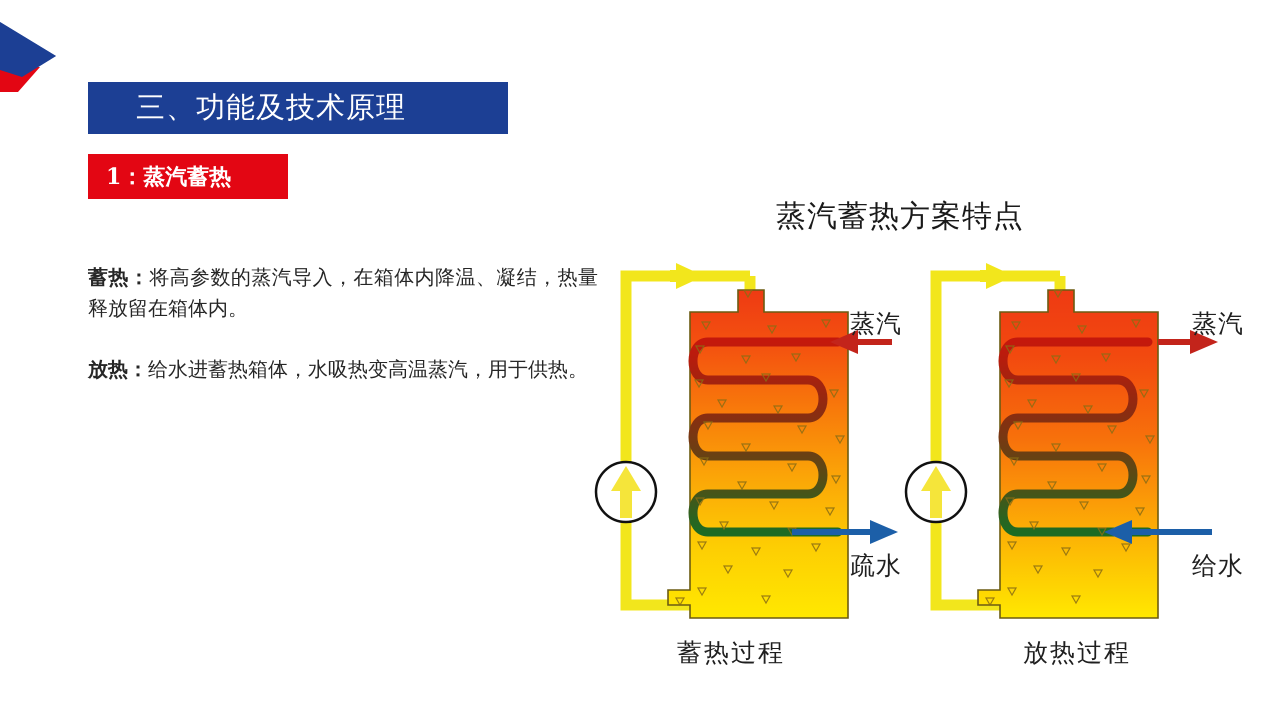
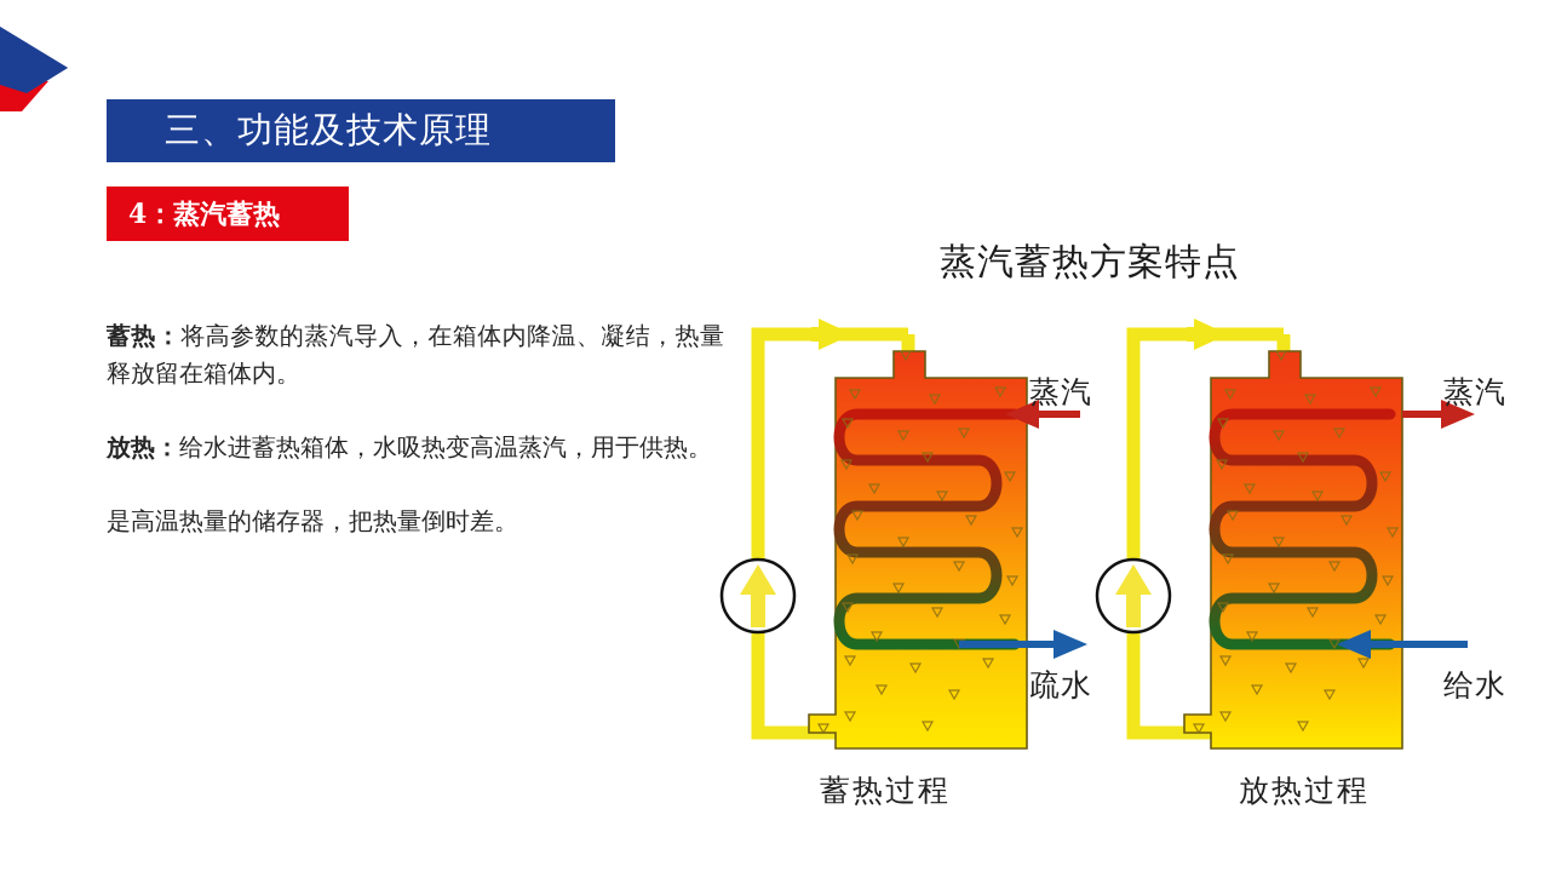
  三、功能及技术原理
- 1：蒸汽蓄热
+ 4：蒸汽蓄热
  蓄热：将高参数的蒸汽导入，在箱体内降温、凝结，热量释放留在箱体内。
  放热：给水进蓄热箱体，水吸热变高温蒸汽，用于供热。
+ 是高温热量的储存器，把热量倒时差。
  蒸汽蓄热方案特点
  蒸汽
  疏水
  蓄热过程
  蒸汽
  给水
  放热过程
